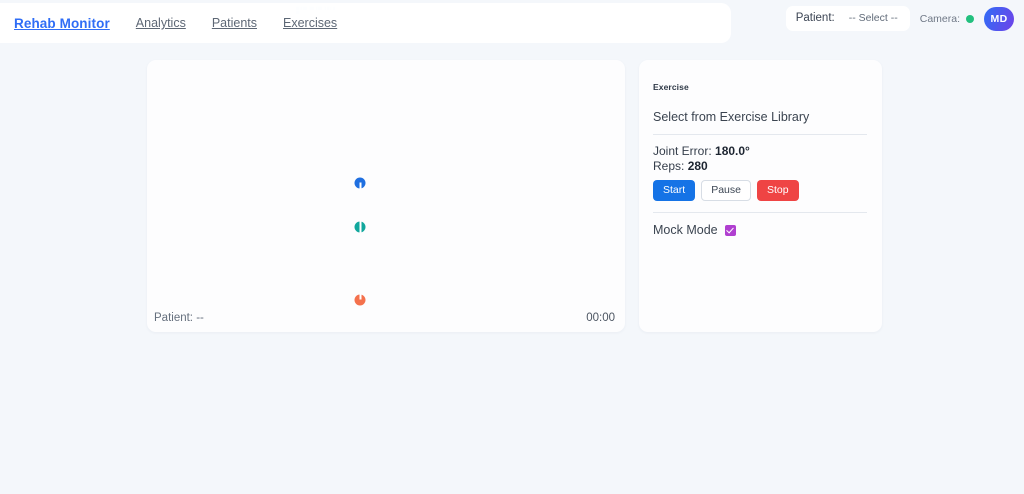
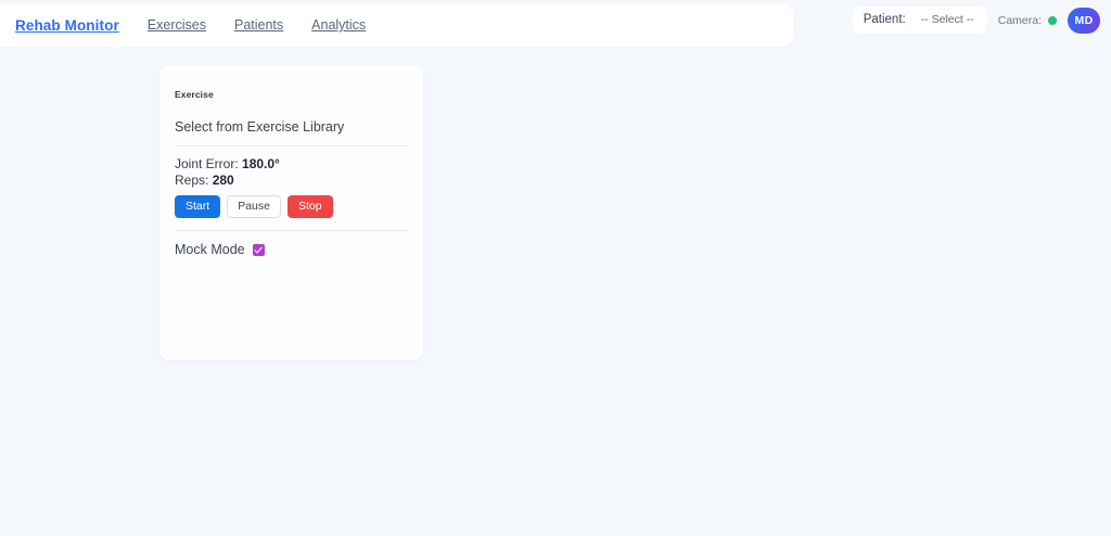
  Rehab Monitor
- Analytics
+ Exercises
  Patients
- Exercises
+ Analytics
  Patient:
  -- Select --
  Camera:
  MD
- Patient: --
- 00:00
  Exercise
  Select from Exercise Library
  Joint Error: 180.0°
  Reps: 280
  Start
  Pause
  Stop
  Mock Mode
